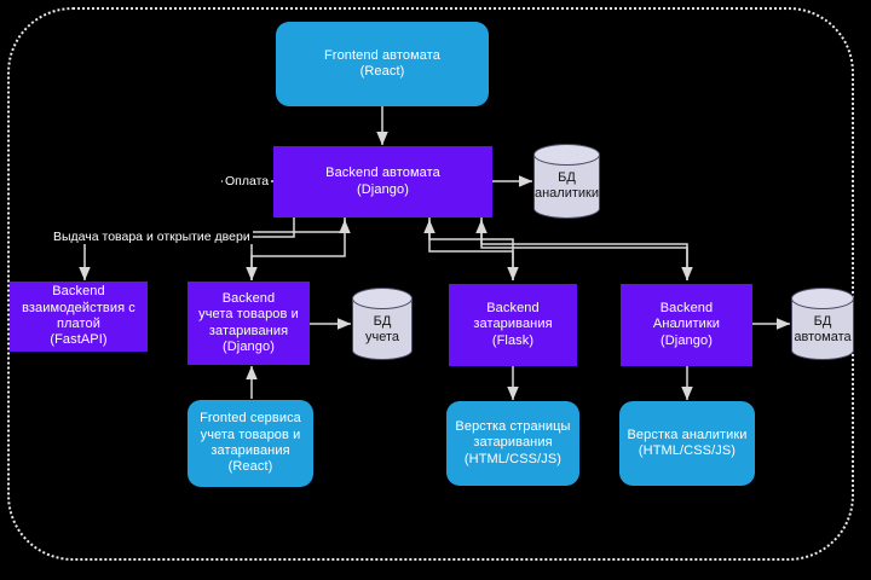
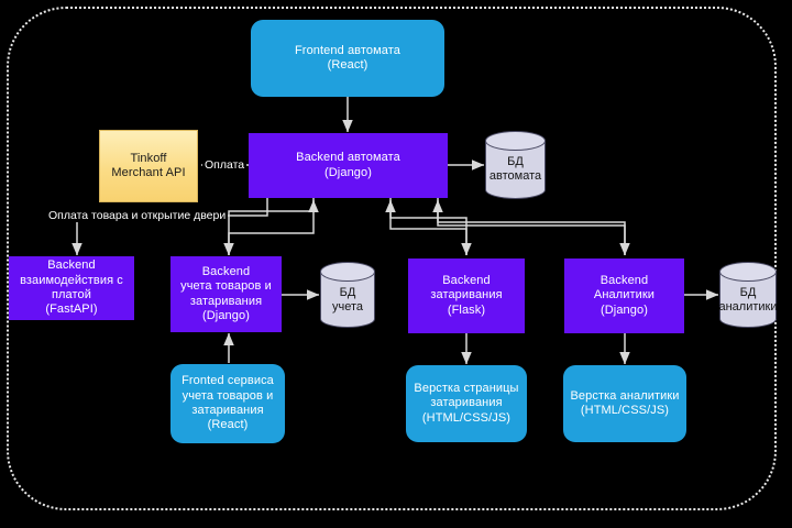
  Frontend автомата
  (React)
+ Tinkoff
+ Merchant API
  Backend автомата
  (Django)
  БД
- аналитики
+ автомата
  Оплата
- Выдача товара и открытие двери
+ Оплата товара и открытие двери
  Backend
  взаимодействия с
  платой
  (FastAPI)
  Backend
  учета товаров и
  затаривания
  (Django)
  БД
  учета
  Backend
  затаривания
  (Flask)
  Backend
  Аналитики
  (Django)
  БД
- автомата
+ аналитики
  Fronted сервиса
  учета товаров и
  затаривания
  (React)
  Верстка страницы
  затаривания
  (HTML/CSS/JS)
  Верстка аналитики
  (HTML/CSS/JS)
